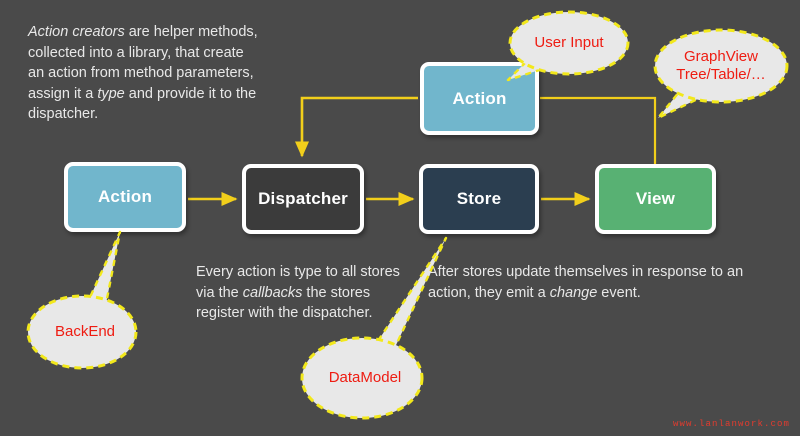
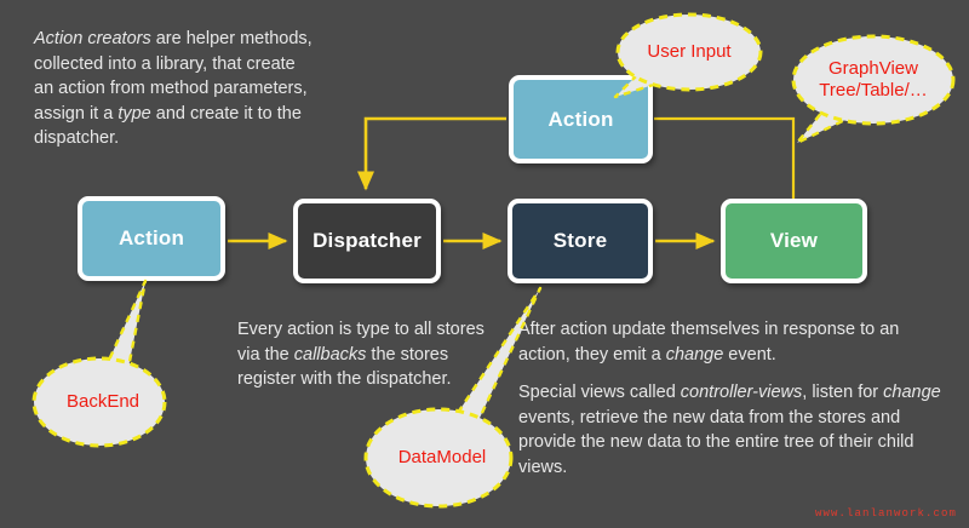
  Action
  Dispatcher
  Store
  View
  Action
- Action creators are helper methods, collected into a library, that create an action from method parameters, assign it a type and provide it to the dispatcher.
+ Action creators are helper methods, collected into a library, that create an action from method parameters, assign it a type and create it to the dispatcher.
  Every action is type to all stores via the callbacks the stores register with the dispatcher.
- After stores update themselves in response to an action, they emit a change event.
+ After action update themselves in response to an action, they emit a change event.
+ Special views called controller-views, listen for change events, retrieve the new data from the stores and provide the new data to the entire tree of their child views.
  User Input
  GraphView
  Tree/Table/…
  BackEnd
  DataModel
  www.lanlanwork.com
